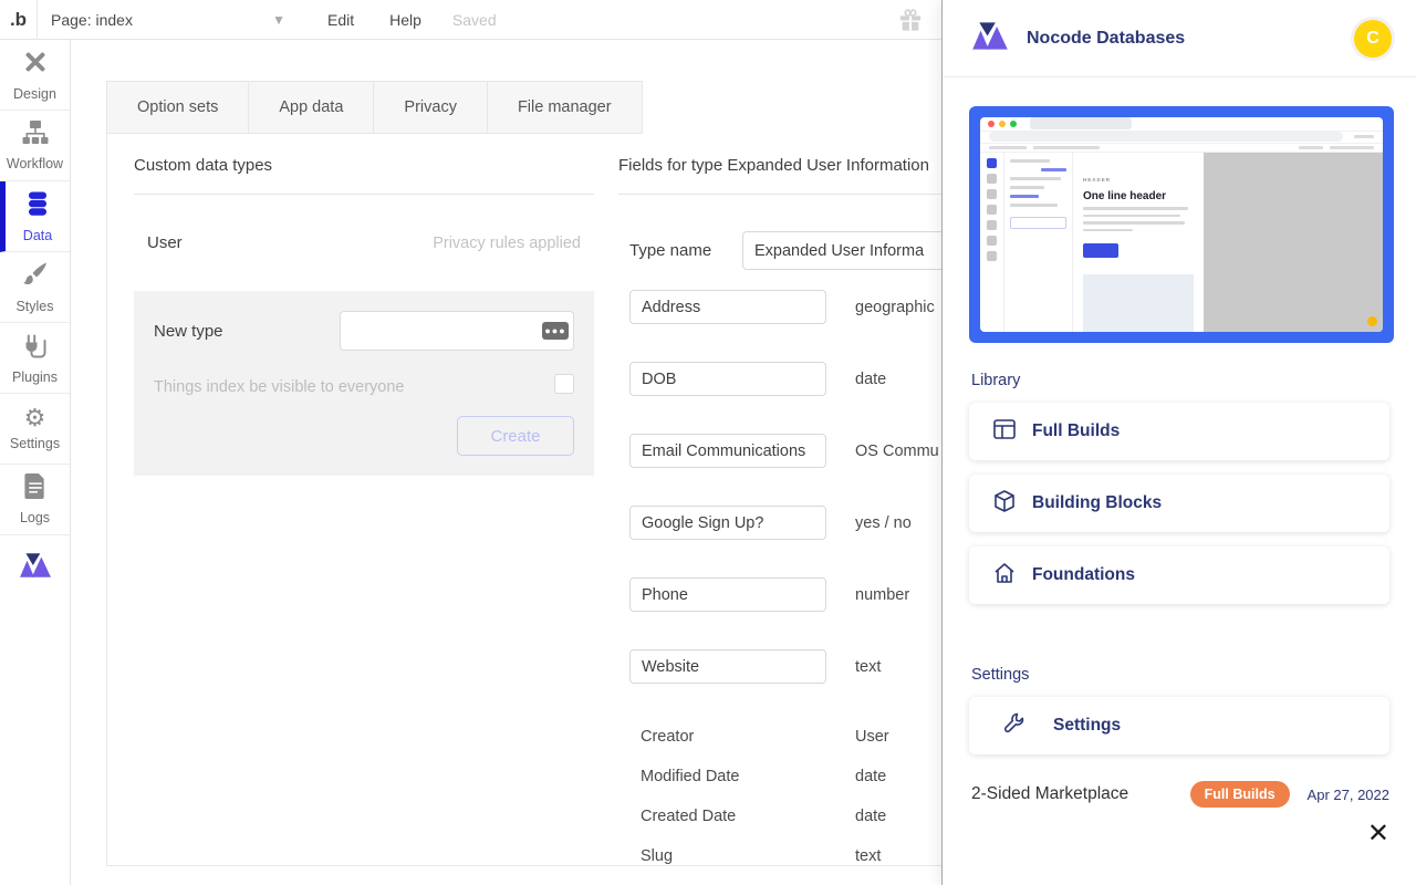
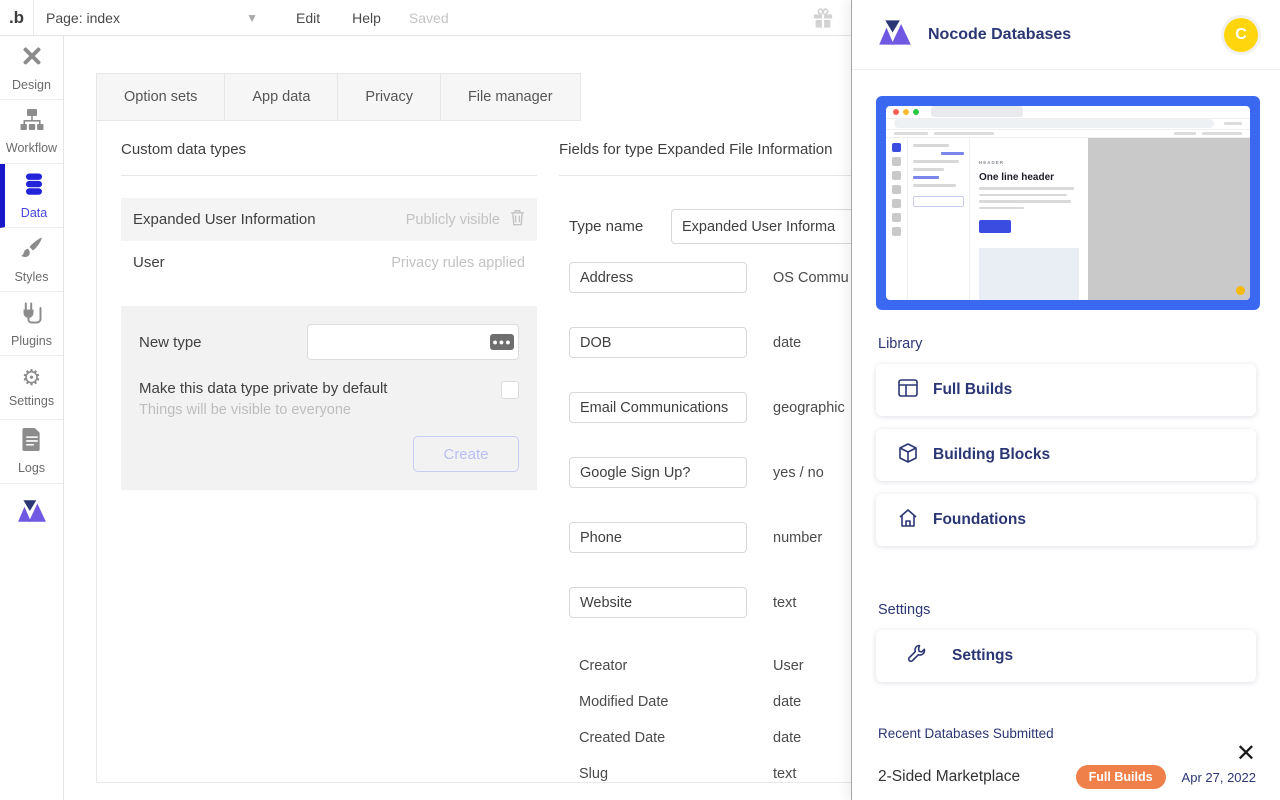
  .b
  Page: index
  ▼
  Edit
  Help
  Saved
  Design
  Workflow
  Data
  Styles
  Plugins
  ⚙
  Settings
  Logs
  Option sets
  App data
  Privacy
  File manager
  Custom data types
+ Expanded User Information
+ Publicly visible
  User
  Privacy rules applied
  New type
  ●●●
+ Make this data type private by default
- Things index be visible to everyone
+ Things will be visible to everyone
  Create
- Fields for type Expanded User Information
+ Fields for type Expanded File Information
  Type name
  Expanded User Informa
  Address
- geographic
+ OS Commu
  DOB
  date
  Email Communications
- OS Commu
+ geographic
  Google Sign Up?
  yes / no
  Phone
  number
  Website
  text
  Creator
  User
  Modified Date
  date
  Created Date
  date
  Slug
  text
  Nocode Databases
  C
  One line header
  Library
  Full Builds
  Building Blocks
  Foundations
  Settings
  Settings
+ Recent Databases Submitted
  2-Sided Marketplace
  Full Builds
  Apr 27, 2022
  ✕
